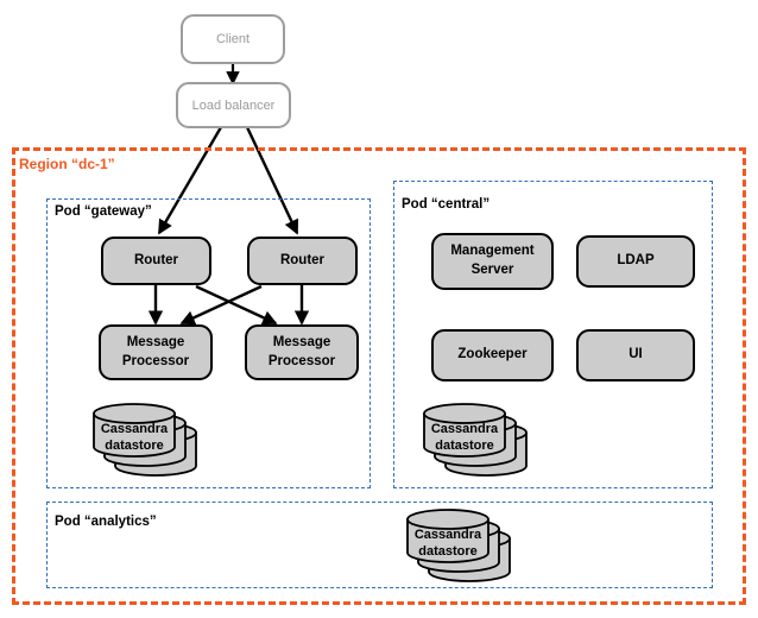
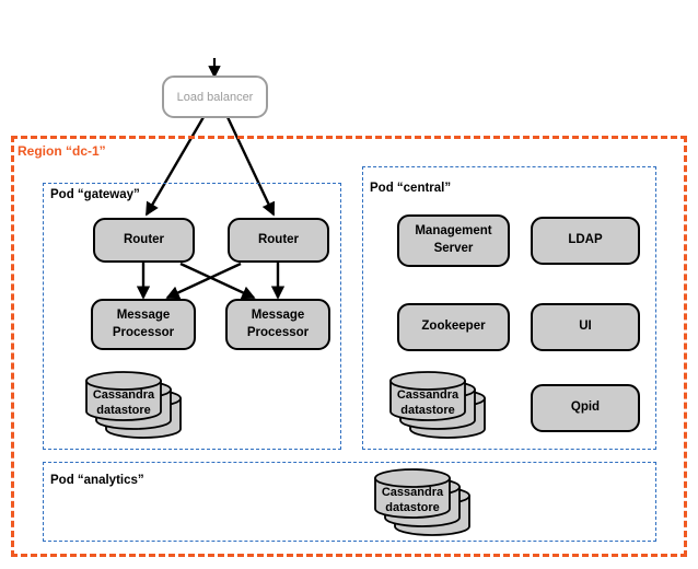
- Client
  Load balancer
  Region “dc-1”
  Pod “gateway”
  Router
  Router
  Message Processor
  Message Processor
  Cassandra datastore
  Pod “central”
  Management Server
  LDAP
  Zookeeper
  UI
  Cassandra datastore
+ Qpid
  Pod “analytics”
  Cassandra datastore
